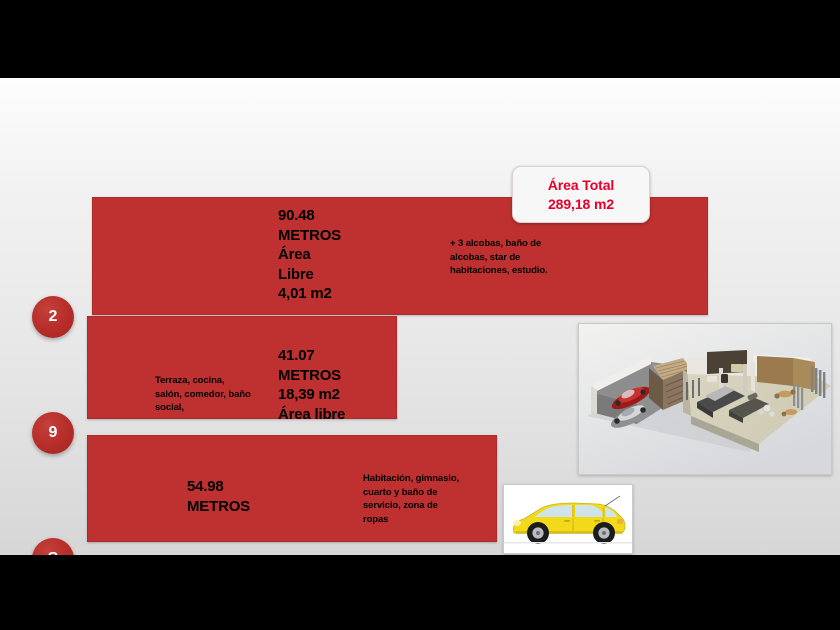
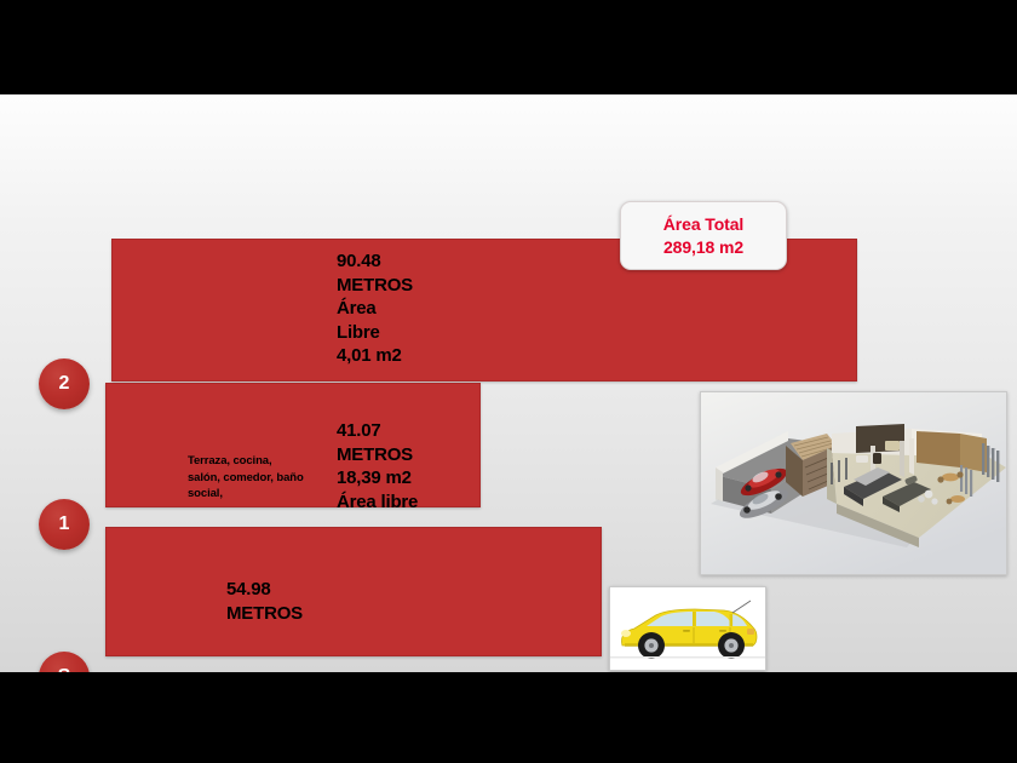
  Área Total
  289,18 m2
  2
  90.48
  METROS
  Área
  Libre
  4,01 m2
- + 3 alcobas, baño de
- alcobas, star de
- habitaciones, estudio.
- 9
+ 1
  Terraza, cocina,
  salón, comedor, baño
  social,
  41.07
  METROS
  18,39 m2
  Área libre
  54.98
  METROS
- Habitación, gimnasio,
- cuarto y baño de
- servicio, zona de
- ropas
